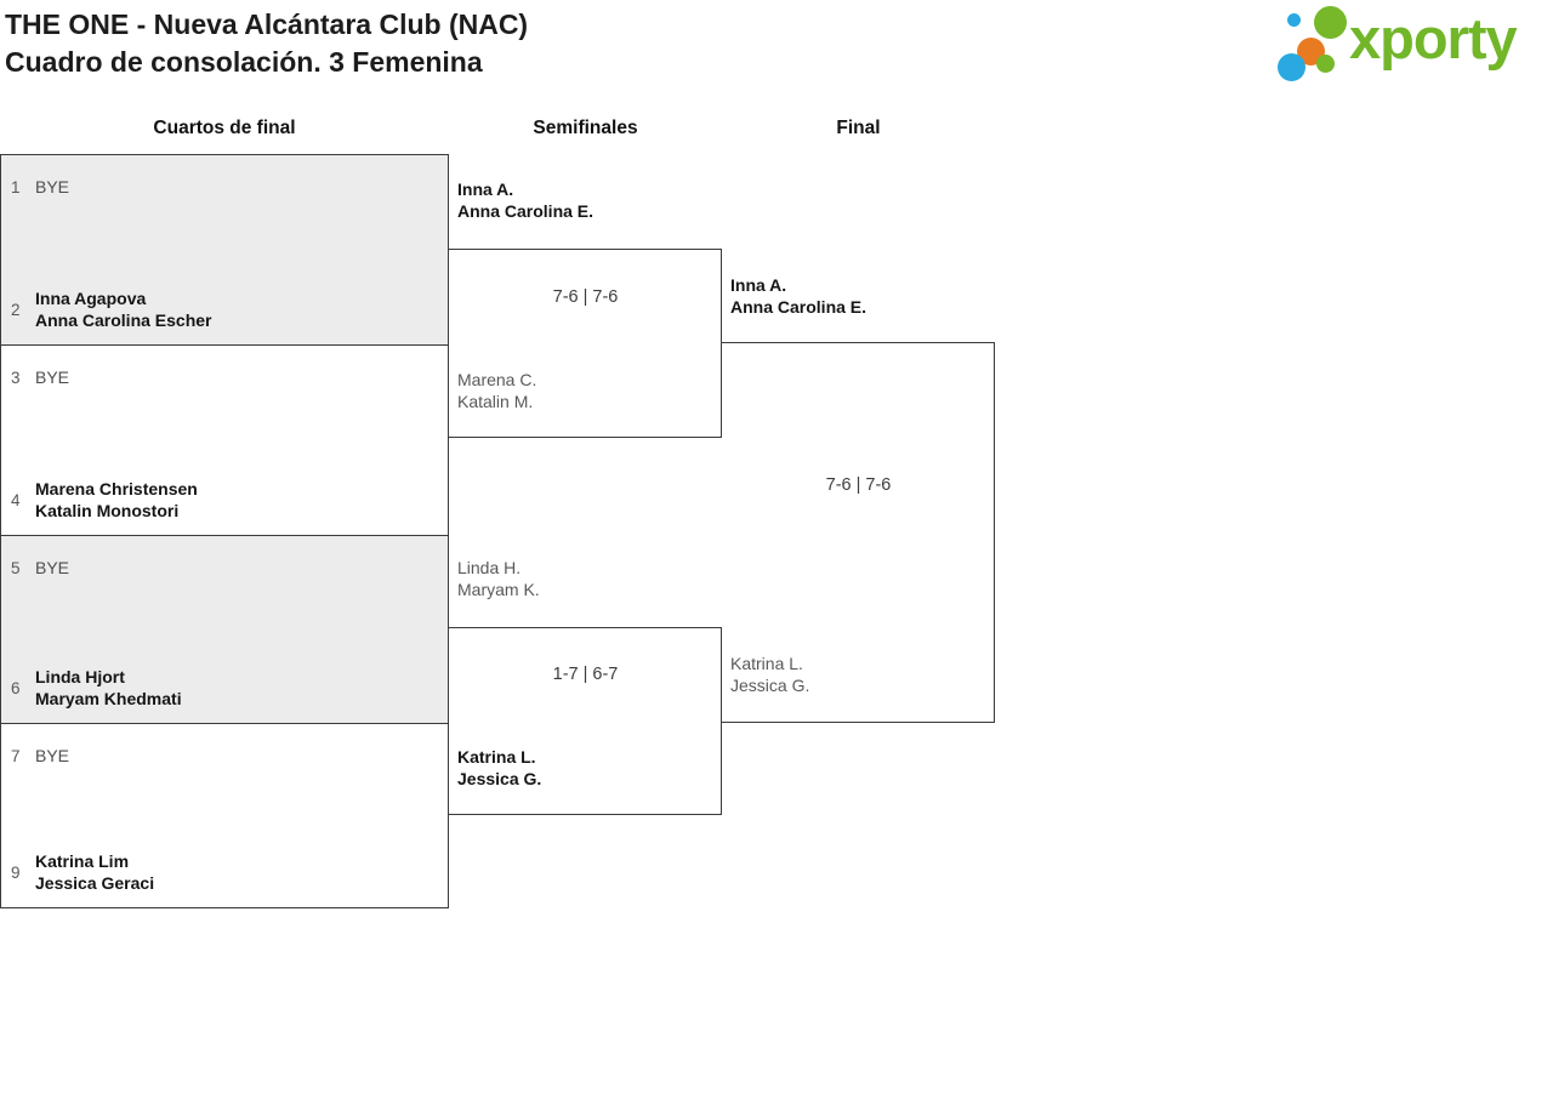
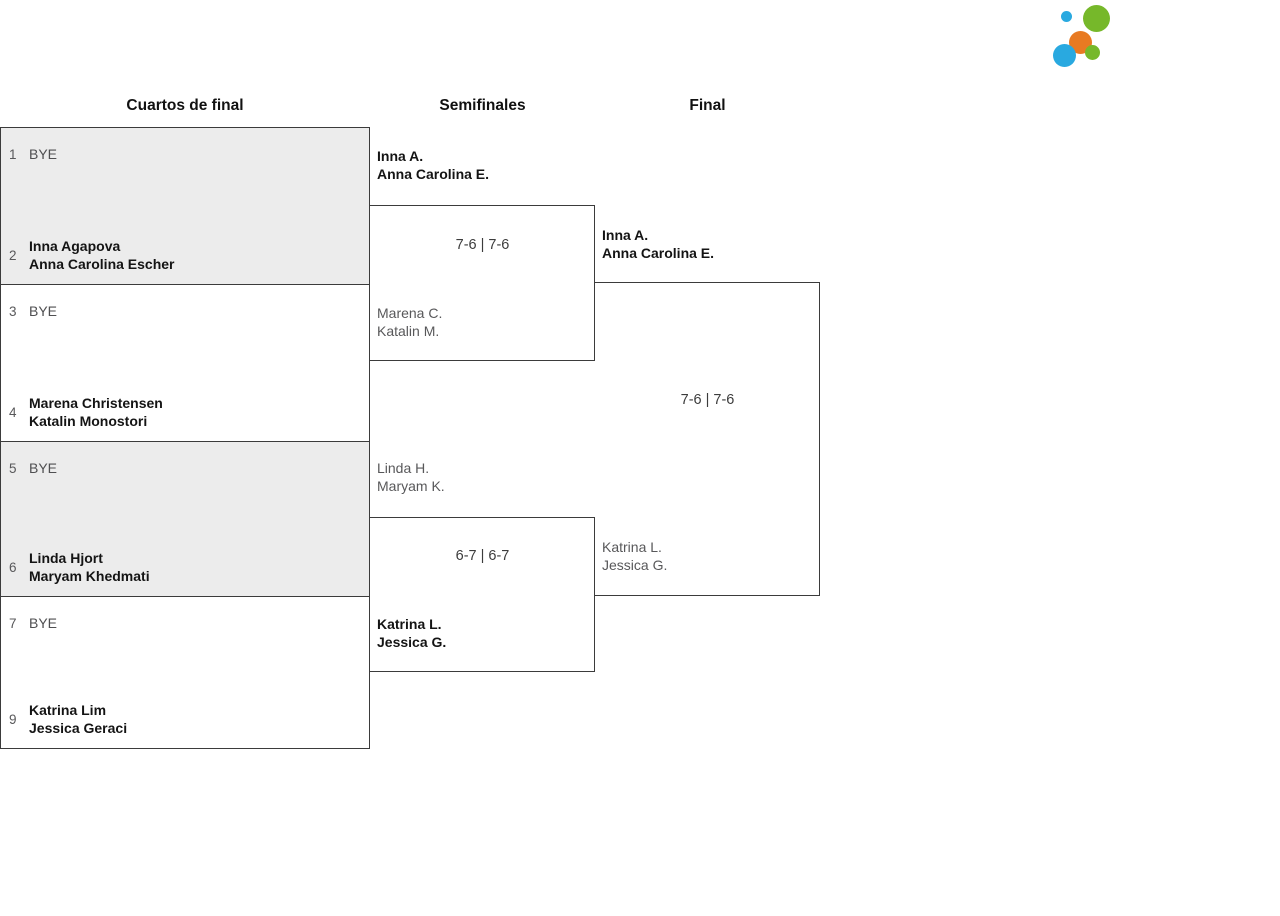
- THE ONE - Nueva Alcántara Club (NAC)
- Cuadro de consolación. 3 Femenina
- xporty
  Cuartos de final
  Semifinales
  Final
  1
  BYE
  2
  Inna Agapova
  Anna Carolina Escher
  3
  BYE
  4
  Marena Christensen
  Katalin Monostori
  5
  BYE
  6
  Linda Hjort
  Maryam Khedmati
  7
  BYE
  9
  Katrina Lim
  Jessica Geraci
  Inna A.
  Anna Carolina E.
  7-6 | 7-6
  Marena C.
  Katalin M.
  Linda H.
  Maryam K.
- 1-7 | 6-7
+ 6-7 | 6-7
  Katrina L.
  Jessica G.
  Inna A.
  Anna Carolina E.
  7-6 | 7-6
  Katrina L.
  Jessica G.
